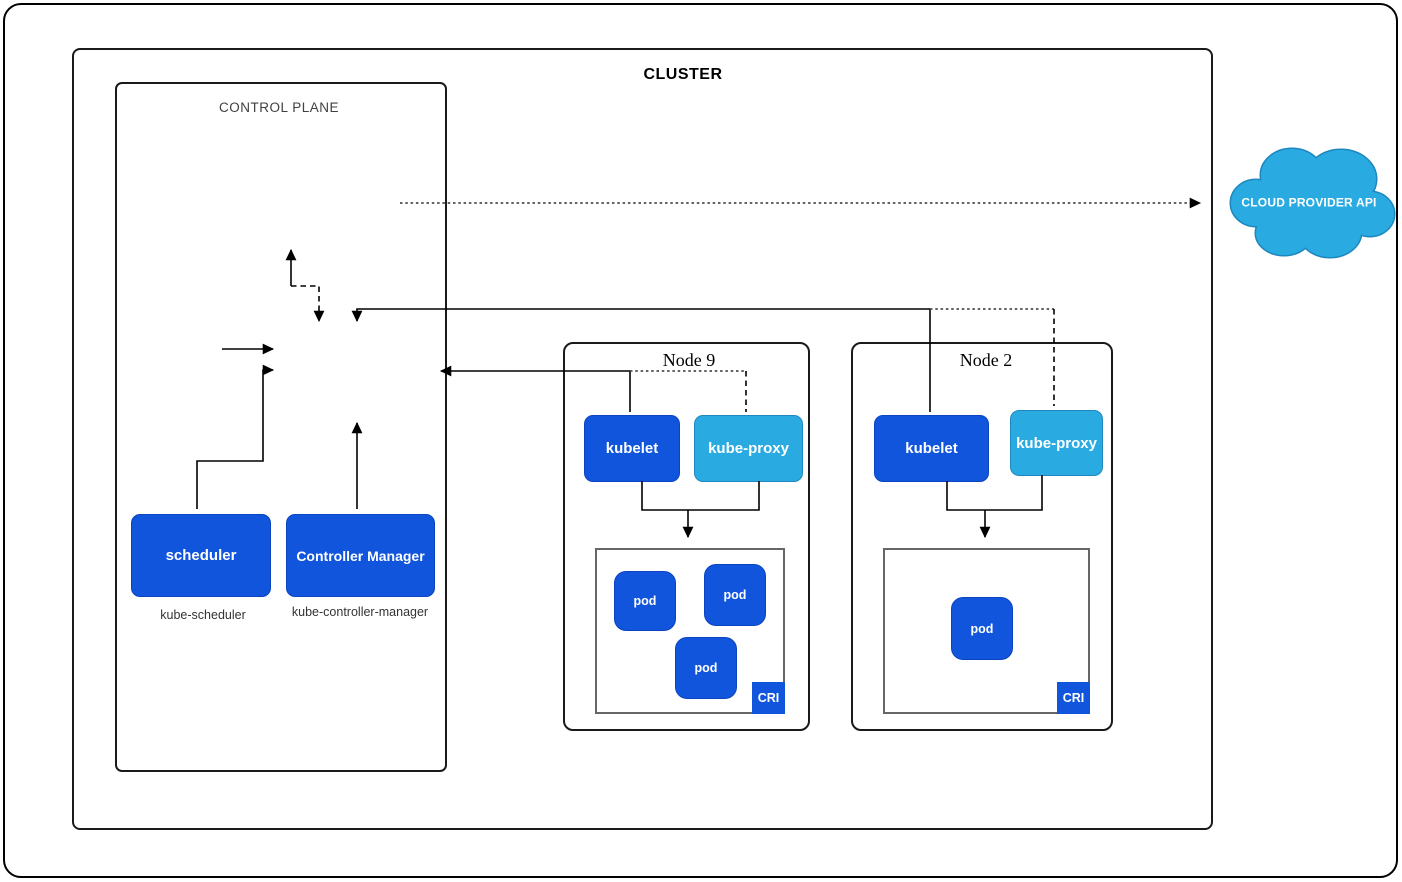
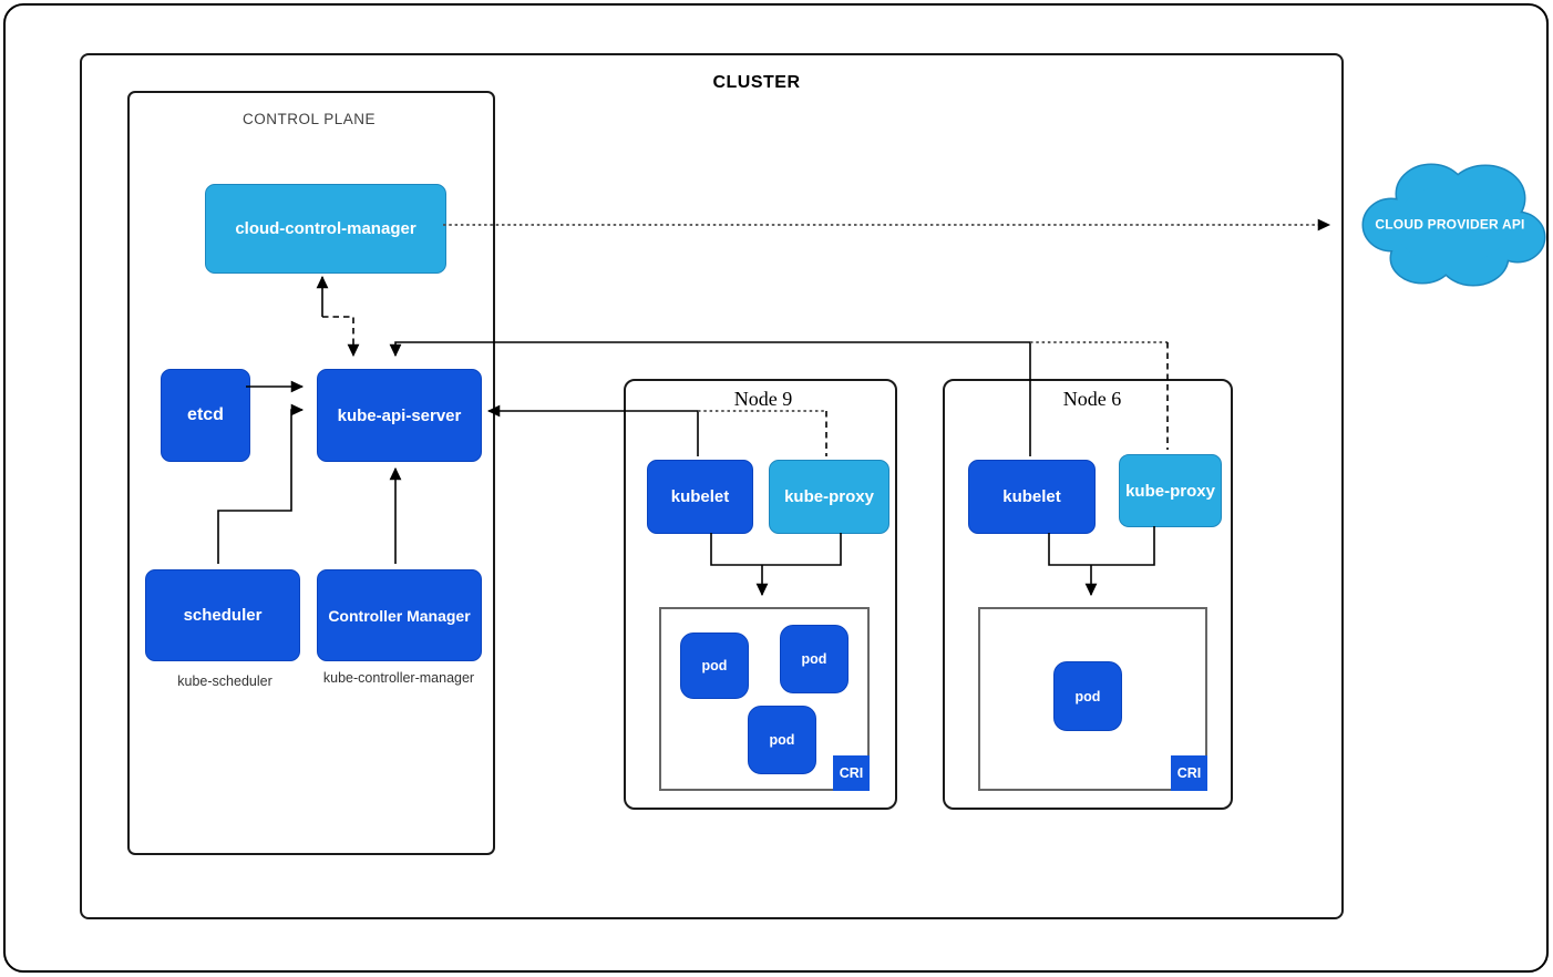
  CLUSTER
  CONTROL PLANE
+ cloud-control-manager
+ etcd
+ kube-api-server
  scheduler
  Controller Manager
  kube-scheduler
  kube-controller-manager
  Node 9
  kubelet
  kube-proxy
  pod
  pod
  pod
  CRI
- Node 2
+ Node 6
  kubelet
  kube-proxy
  pod
  CRI
  CLOUD PROVIDER API
